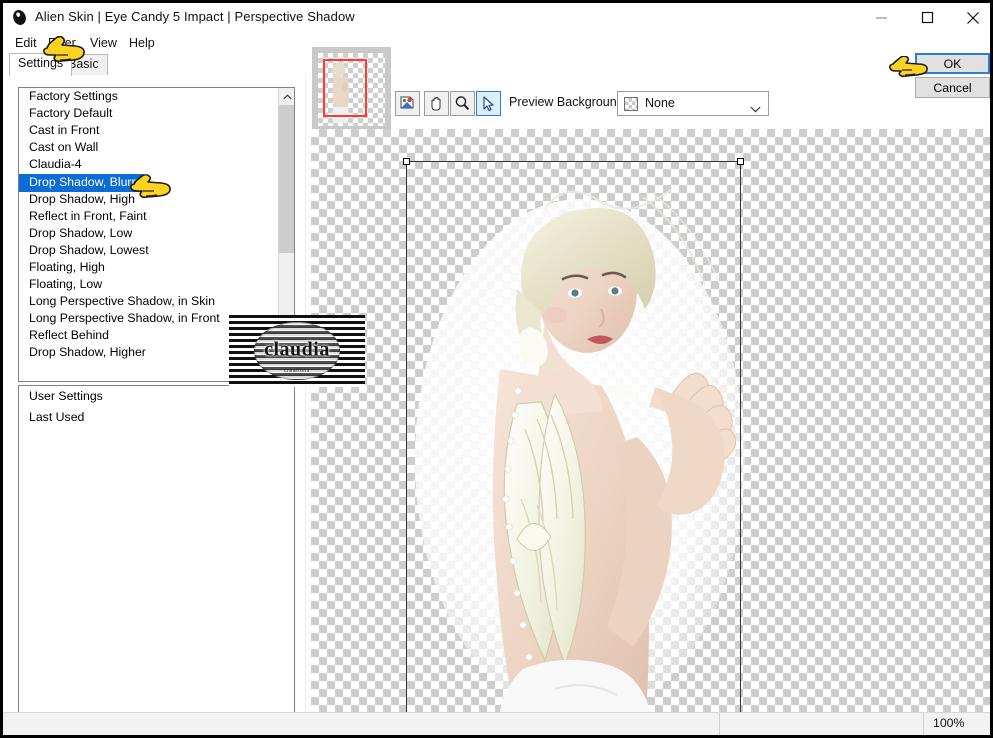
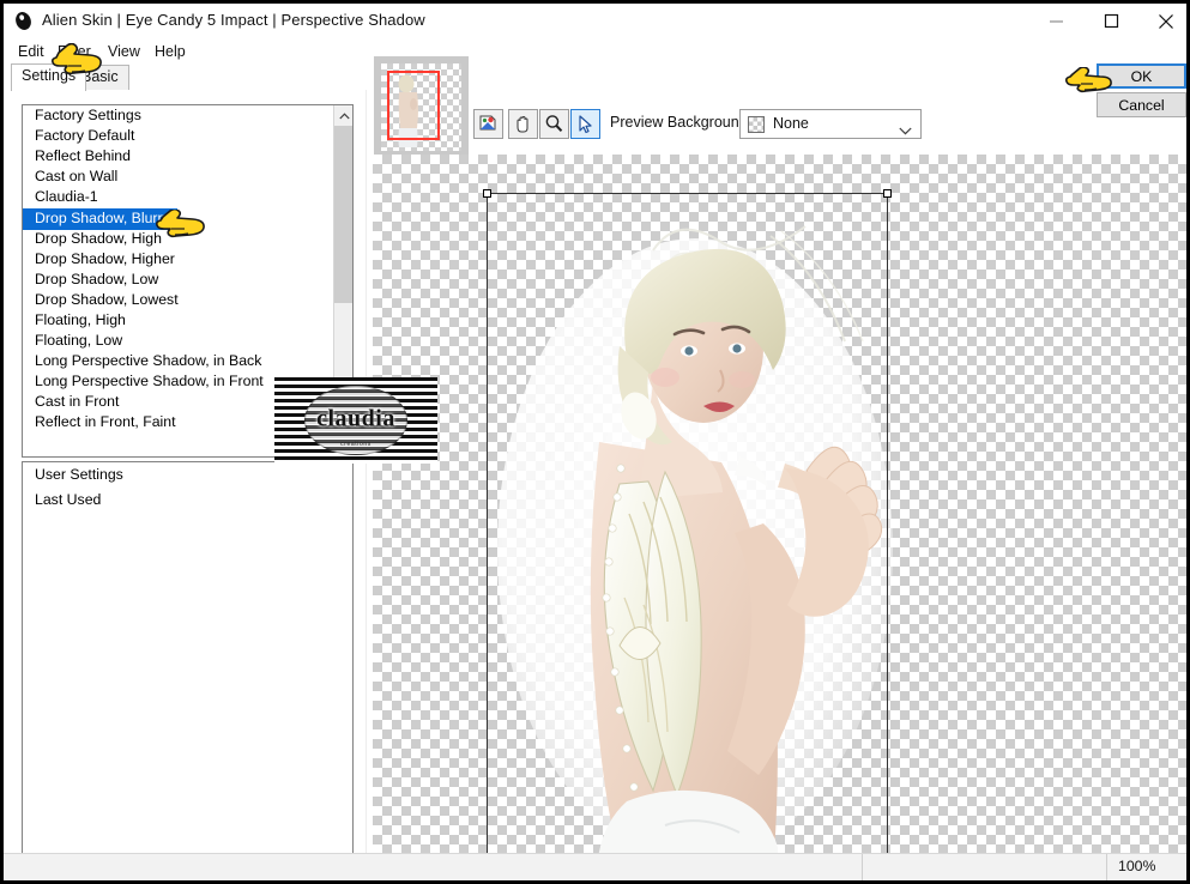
  Alien Skin | Eye Candy 5 Impact | Perspective Shadow
  Edit
  View
  Help
  Settings
  Basic
  Factory Settings
  Factory Default
- Cast in Front
+ Reflect Behind
  Cast on Wall
- Claudia-4
+ Claudia-1
  Drop Shadow, Blurr
  Drop Shadow, High
- Reflect in Front, Faint
+ Drop Shadow, Higher
  Drop Shadow, Low
  Drop Shadow, Lowest
  Floating, High
  Floating, Low
- Long Perspective Shadow, in Skin
+ Long Perspective Shadow, in Back
  Long Perspective Shadow, in Front
- Reflect Behind
+ Cast in Front
- Drop Shadow, Higher
+ Reflect in Front, Faint
  User Settings
  Last Used
  claudia
  Preview Backgroun
  None
  OK
  Cancel
  100%
